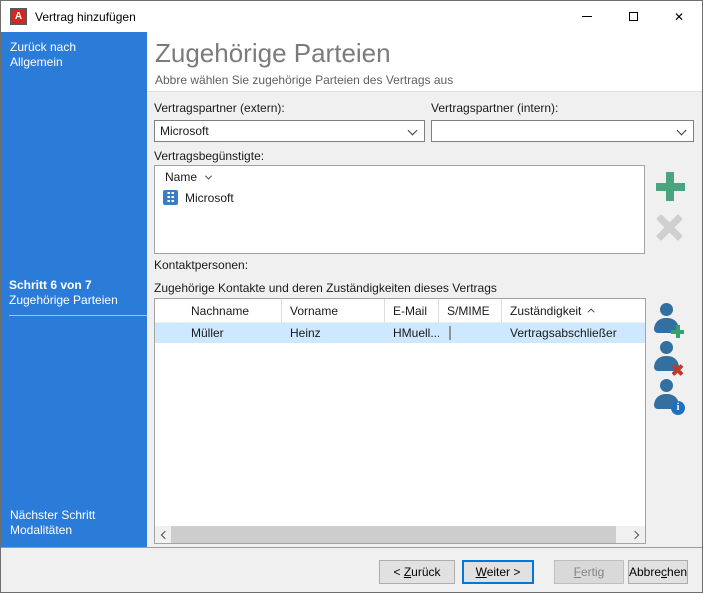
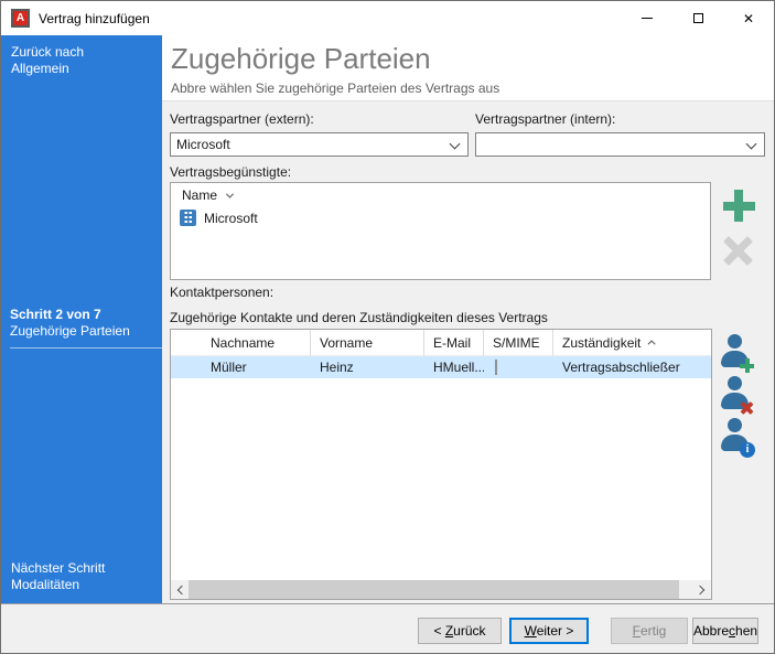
  A
  Vertrag hinzufügen
  Zurück nach
  Allgemein
- Schritt 6 von 7
+ Schritt 2 von 7
  Zugehörige Parteien
  Nächster Schritt
  Modalitäten
  Zugehörige Parteien
  Abbre wählen Sie zugehörige Parteien des Vertrags aus
  Vertragspartner (extern):
  Microsoft
  Vertragspartner (intern):
  Vertragsbegünstigte:
  Name
  Microsoft
  Kontaktpersonen:
  Zugehörige Kontakte und deren Zuständigkeiten dieses Vertrags
  Nachname
  Vorname
  E-Mail
  S/MIME
  Zuständigkeit
  Müller
  Heinz
  HMuell...
  Vertragsabschließer
  < Zurück
  Weiter >
  Fertig
  Abbrechen
